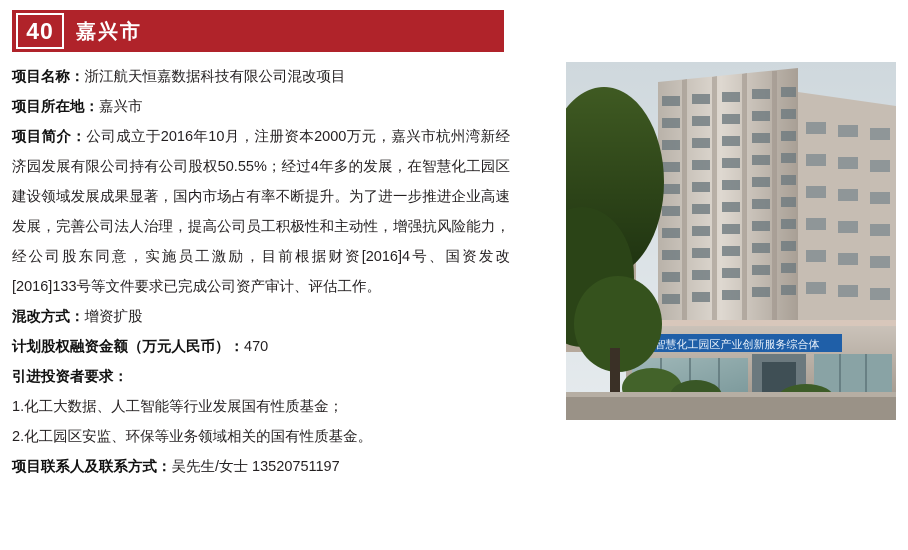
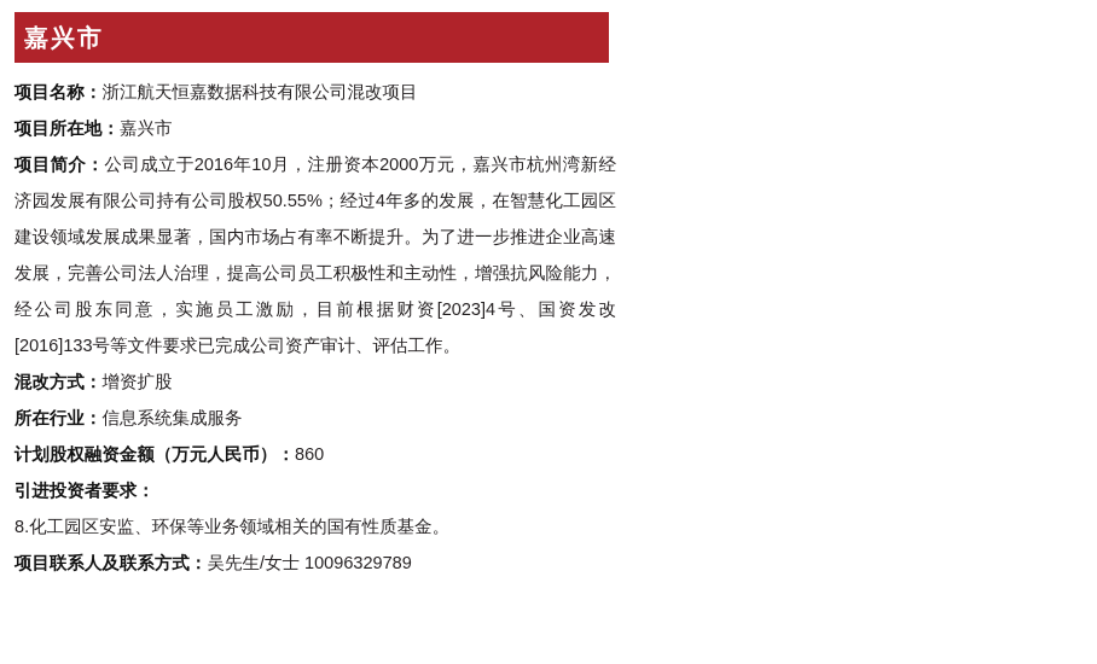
- 40
  嘉兴市
  项目名称：浙江航天恒嘉数据科技有限公司混改项目
  项目所在地：嘉兴市
- 项目简介：公司成立于2016年10月，注册资本2000万元，嘉兴市杭州湾新经济园发展有限公司持有公司股权50.55%；经过4年多的发展，在智慧化工园区建设领域发展成果显著，国内市场占有率不断提升。为了进一步推进企业高速发展，完善公司法人治理，提高公司员工积极性和主动性，增强抗风险能力，经公司股东同意，实施员工激励，目前根据财资[2016]4号、国资发改[2016]133号等文件要求已完成公司资产审计、评估工作。
+ 项目简介：公司成立于2016年10月，注册资本2000万元，嘉兴市杭州湾新经济园发展有限公司持有公司股权50.55%；经过4年多的发展，在智慧化工园区建设领域发展成果显著，国内市场占有率不断提升。为了进一步推进企业高速发展，完善公司法人治理，提高公司员工积极性和主动性，增强抗风险能力，经公司股东同意，实施员工激励，目前根据财资[2023]4号、国资发改[2016]133号等文件要求已完成公司资产审计、评估工作。
  混改方式：增资扩股
+ 所在行业：信息系统集成服务
- 计划股权融资金额（万元人民币）：470
+ 计划股权融资金额（万元人民币）：860
  引进投资者要求：
- 1.化工大数据、人工智能等行业发展国有性质基金；
- 2.化工园区安监、环保等业务领域相关的国有性质基金。
+ 8.化工园区安监、环保等业务领域相关的国有性质基金。
- 项目联系人及联系方式：吴先生/女士 13520751197
+ 项目联系人及联系方式：吴先生/女士 10096329789
- 智慧化工园区产业创新服务综合体
